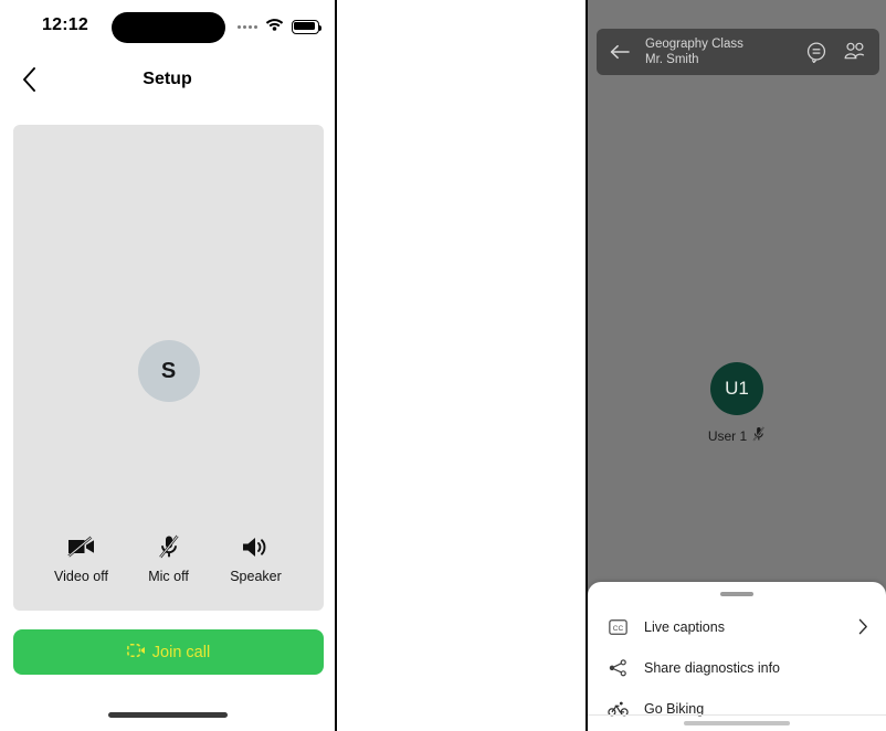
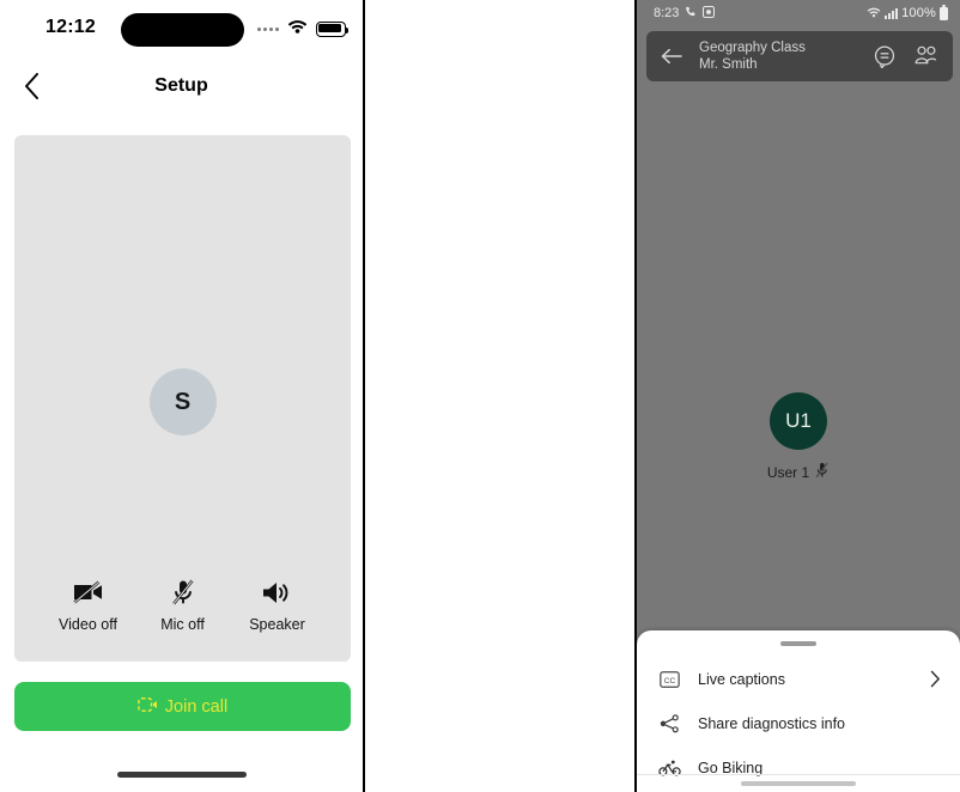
  12:12
  Setup
  S
  Video off
  Mic off
  Speaker
  Join call
+ 8:23
+ 100%
  Geography Class
  Mr. Smith
  U1
  User 1
  Live captions
  Share diagnostics info
  Go Biking
